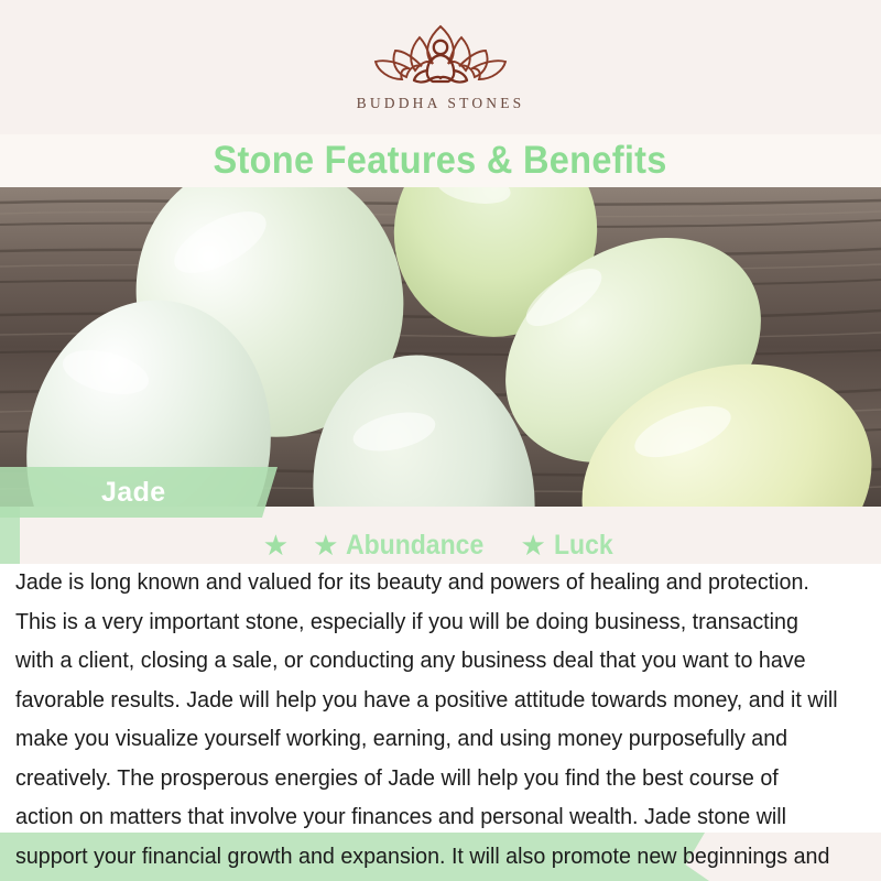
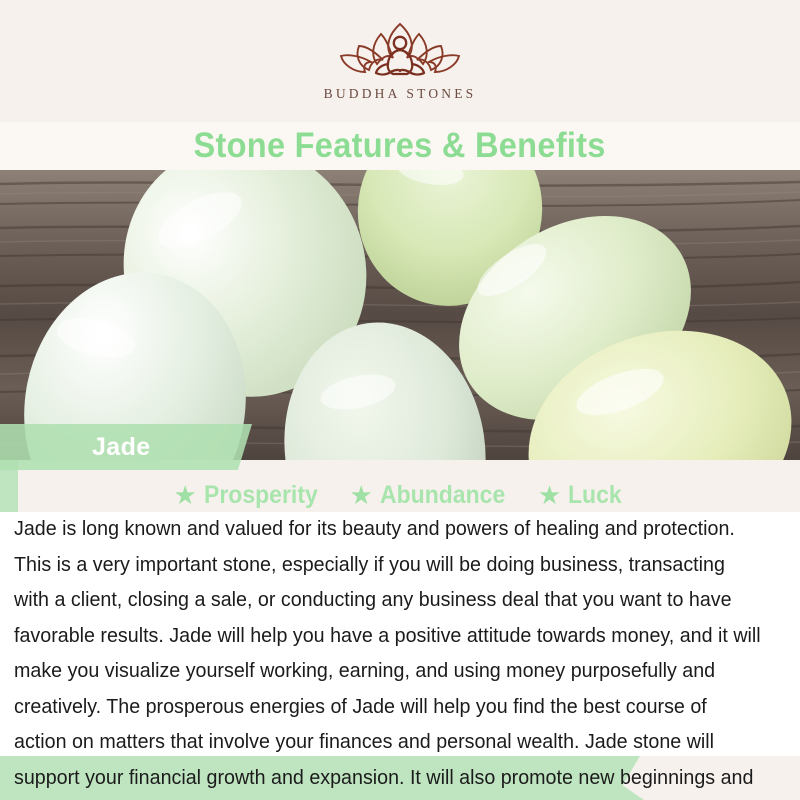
  BUDDHA STONES
  Stone Features & Benefits
  Jade
  ★
+ Prosperity
  ★
  Abundance
  ★
  Luck
  Jade is long known and valued for its beauty and powers of healing and protection. This is a very important stone, especially if you will be doing business, transacting with a client, closing a sale, or conducting any business deal that you want to have favorable results. Jade will help you have a positive attitude towards money, and it will make you visualize yourself working, earning, and using money purposefully and creatively. The prosperous energies of Jade will help you find the best course of action on matters that involve your finances and personal wealth. Jade stone will support your financial growth and expansion. It will also promote new beginnings and
